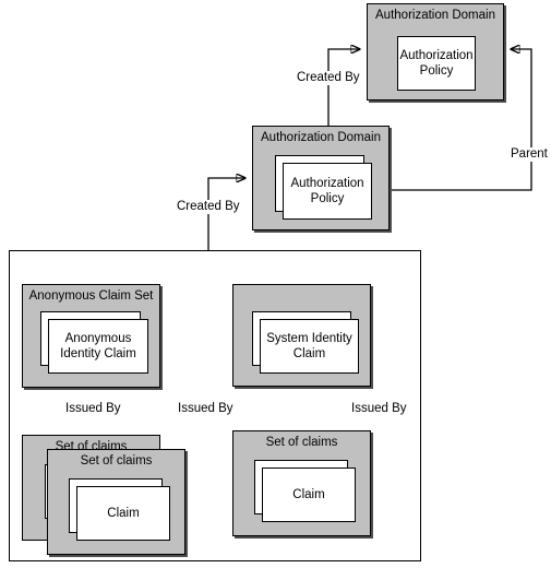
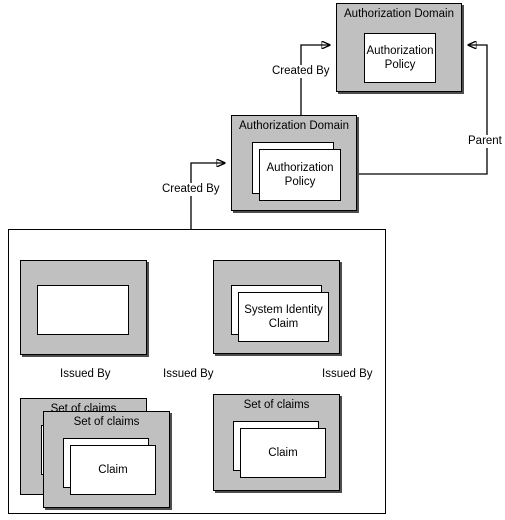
  Authorization Domain
  Authorization Policy
  Authorization Domain
  Authorization Policy
- Anonymous Claim Set
- Anonymous
- Identity Claim
  System Identity
  Claim
  Created By
  Parent
  Created By
  Issued By
  Issued By
  Issued By
  Set of claims
  Set of claims
  Claim
  Set of claims
  Claim
